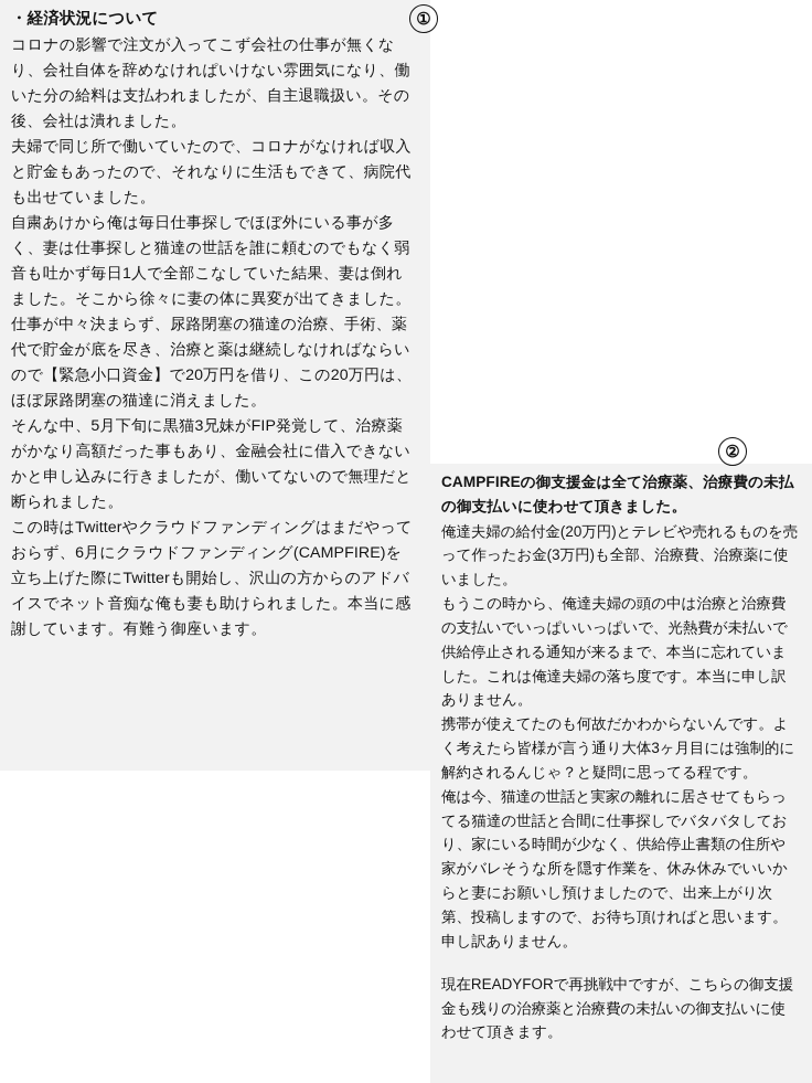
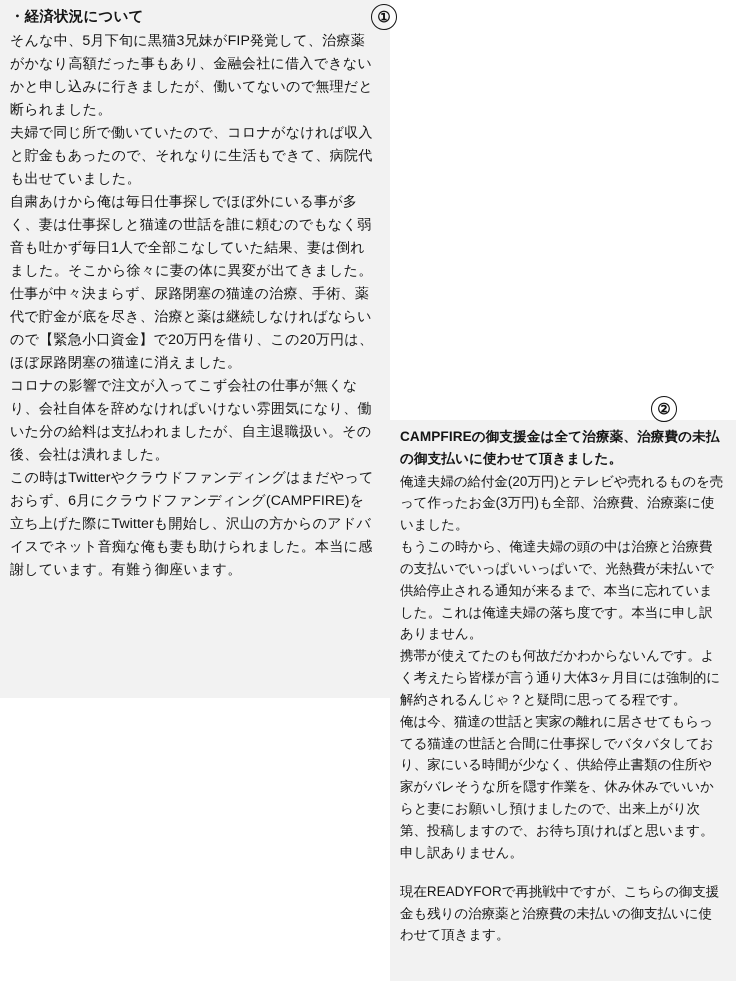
  ・経済状況について
- コロナの影響で注文が入ってこず会社の仕事が無くなり、会社自体を辞めなけれぱいけない雰囲気になり、働いた分の給料は支払われましたが、自主退職扱い。その後、会社は潰れました。
+ そんな中、5月下旬に黒猫3兄妹がFIP発覚して、治療薬がかなり高額だった事もあり、金融会社に借入できないかと申し込みに行きましたが、働いてないので無理だと断られました。
  夫婦で同じ所で働いていたので、コロナがなければ収入と貯金もあったので、それなりに生活もできて、病院代も出せていました。
  自粛あけから俺は毎日仕事探しでほぼ外にいる事が多く、妻は仕事探しと猫達の世話を誰に頼むのでもなく弱音も吐かず毎日1人で全部こなしていた結果、妻は倒れました。そこから徐々に妻の体に異変が出てきました。
  仕事が中々決まらず、尿路閉塞の猫達の治療、手術、薬代で貯金が底を尽き、治療と薬は継続しなければならいので【緊急小口資金】で20万円を借り、この20万円は、ほぼ尿路閉塞の猫達に消えました。
- そんな中、5月下旬に黒猫3兄妹がFIP発覚して、治療薬がかなり高額だった事もあり、金融会社に借入できないかと申し込みに行きましたが、働いてないので無理だと断られました。
+ コロナの影響で注文が入ってこず会社の仕事が無くなり、会社自体を辞めなけれぱいけない雰囲気になり、働いた分の給料は支払われましたが、自主退職扱い。その後、会社は潰れました。
  この時はTwitterやクラウドファンディングはまだやっておらず、6月にクラウドファンディング(CAMPFIRE)を立ち上げた際にTwitterも開始し、沢山の方からのアドバイスでネット音痴な俺も妻も助けられました。本当に感謝しています。有難う御座います。
  CAMPFIREの御支援金は全て治療薬、治療費の未払の御支払いに使わせて頂きました。
  俺達夫婦の給付金(20万円)とテレビや売れるものを売って作ったお金(3万円)も全部、治療費、治療薬に使いました。
  もうこの時から、俺達夫婦の頭の中は治療と治療費の支払いでいっぱいいっぱいで、光熱費が未払いで供給停止される通知が来るまで、本当に忘れていました。これは俺達夫婦の落ち度です。本当に申し訳ありません。
  携帯が使えてたのも何故だかわからないんです。よく考えたら皆様が言う通り大体3ヶ月目には強制的に解約されるんじゃ？と疑問に思ってる程です。
  俺は今、猫達の世話と実家の離れに居させてもらってる猫達の世話と合間に仕事探しでバタバタしており、家にいる時間が少なく、供給停止書類の住所や家がバレそうな所を隠す作業を、休み休みでいいからと妻にお願いし預けましたので、出来上がり次第、投稿しますので、お待ち頂ければと思います。申し訳ありません。
  現在READYFORで再挑戦中ですが、こちらの御支援金も残りの治療薬と治療費の未払いの御支払いに使わせて頂きます。
  ①
  ②
